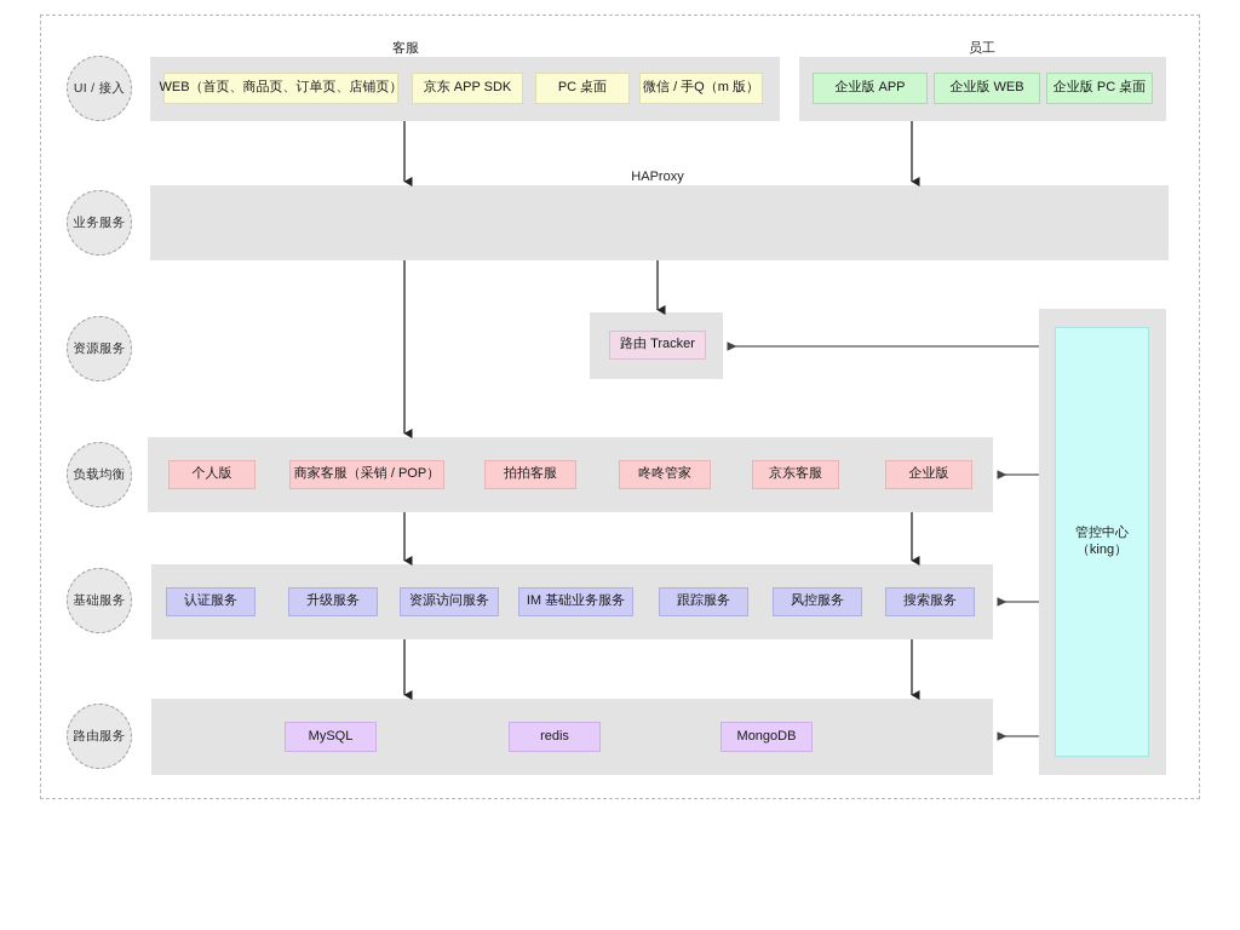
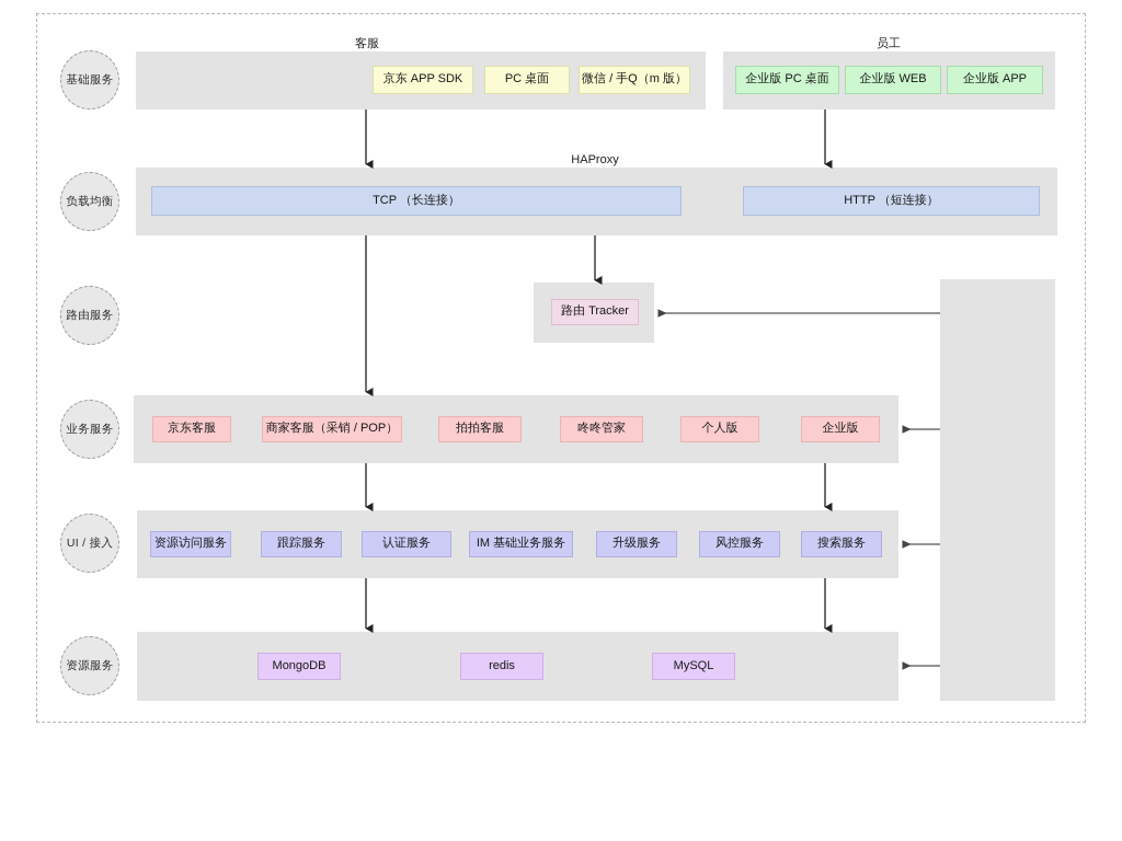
- UI / 接入
+ 基础服务
- 业务服务
+ 负载均衡
- 资源服务
+ 路由服务
- 负载均衡
+ 业务服务
- 基础服务
+ UI / 接入
- 路由服务
+ 资源服务
  客服
  员工
  HAProxy
- WEB（首页、商品页、订单页、店铺页）
  京东 APP SDK
  PC 桌面
  微信 / 手Q（m 版）
- 企业版 APP
+ 企业版 PC 桌面
  企业版 WEB
- 企业版 PC 桌面
+ 企业版 APP
+ TCP （长连接）
+ HTTP （短连接）
  路由 Tracker
- 个人版
+ 京东客服
  商家客服（采销 / POP）
  拍拍客服
  咚咚管家
- 京东客服
+ 个人版
  企业版
- 认证服务
+ 资源访问服务
- 升级服务
+ 跟踪服务
- 资源访问服务
+ 认证服务
  IM 基础业务服务
- 跟踪服务
+ 升级服务
  风控服务
  搜索服务
- MySQL
+ MongoDB
  redis
- MongoDB
+ MySQL
- 管控中心
- （king）
